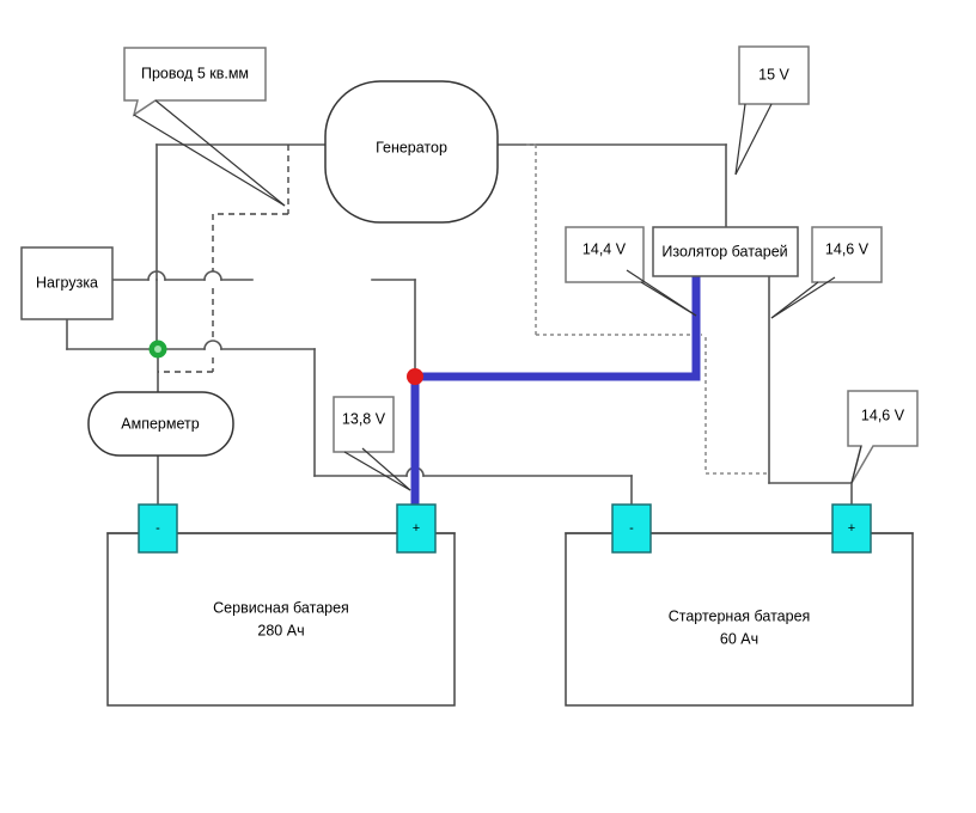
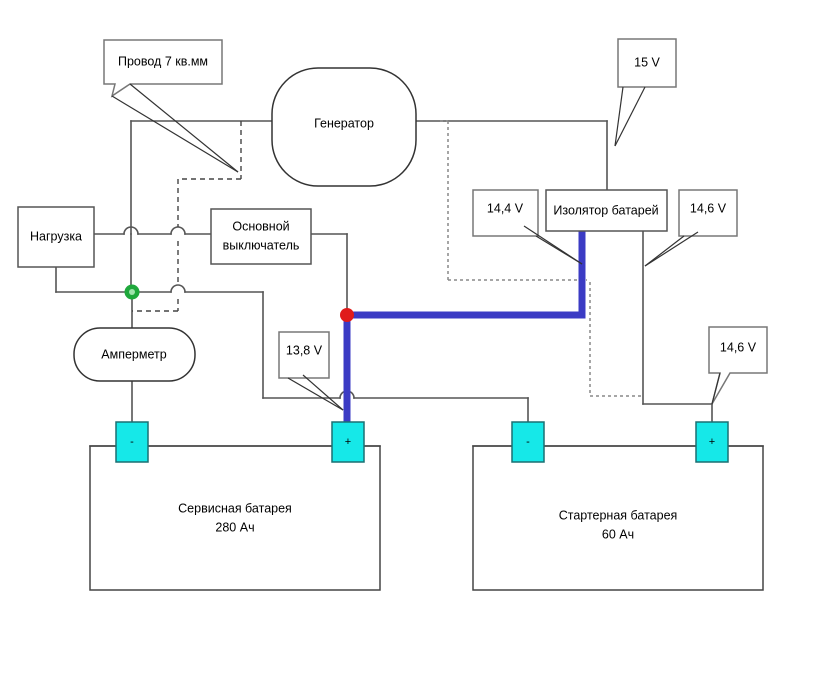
  Генератор
  Нагрузка
+ Основной
+ выключатель
  Амперметр
  Изолятор батарей
  Сервисная батарея
  280 Ач
  -
  +
  Стартерная батарея
  60 Ач
  -
  +
- Провод 5 кв.мм
+ Провод 7 кв.мм
  15 V
  14,4 V
  14,6 V
  14,6 V
  13,8 V
